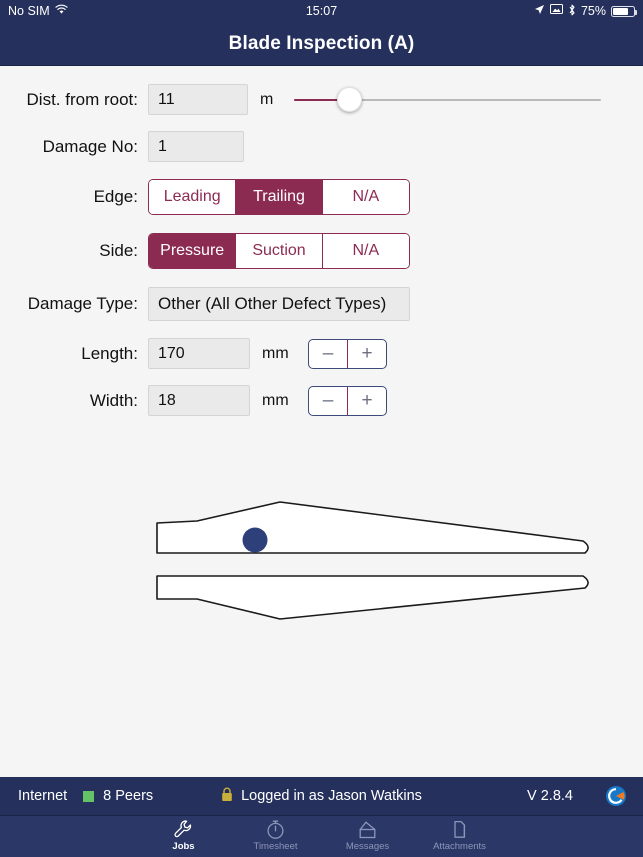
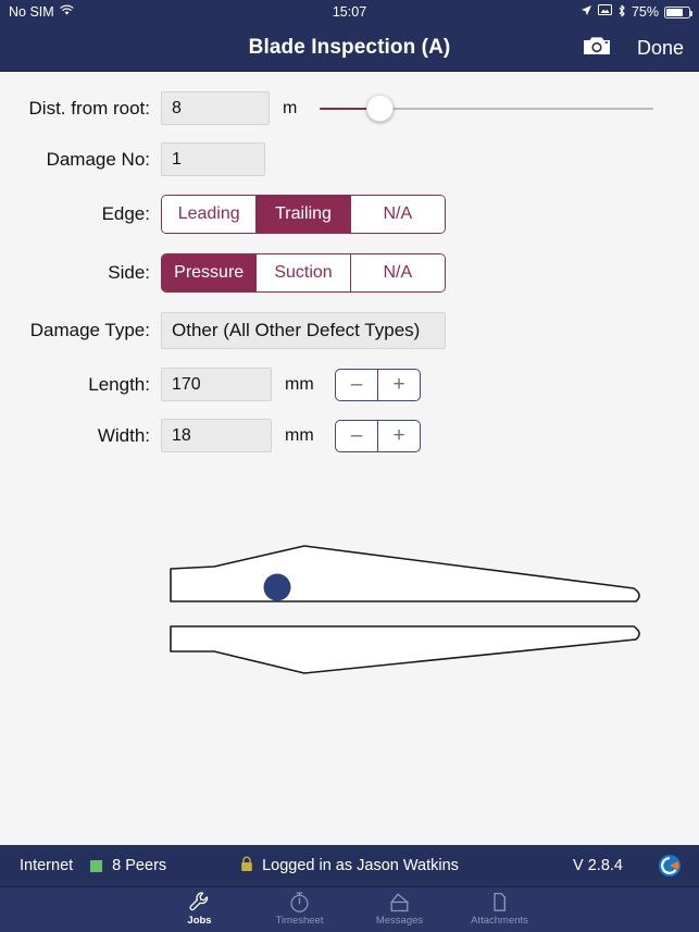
  No SIM
  15:07
  75%
  Blade Inspection (A)
+ Done
  Dist. from root:
- 11
+ 8
  m
  Damage No:
  1
  Edge:
  Leading
  Trailing
  N/A
  Side:
  Pressure
  Suction
  N/A
  Damage Type:
  Other (All Other Defect Types)
  Length:
  170
  mm
  –
  +
  Width:
  18
  mm
  –
  +
  Internet
  8 Peers
  Logged in as Jason Watkins
  V 2.8.4
  Jobs
  Timesheet
  Messages
  Attachments
